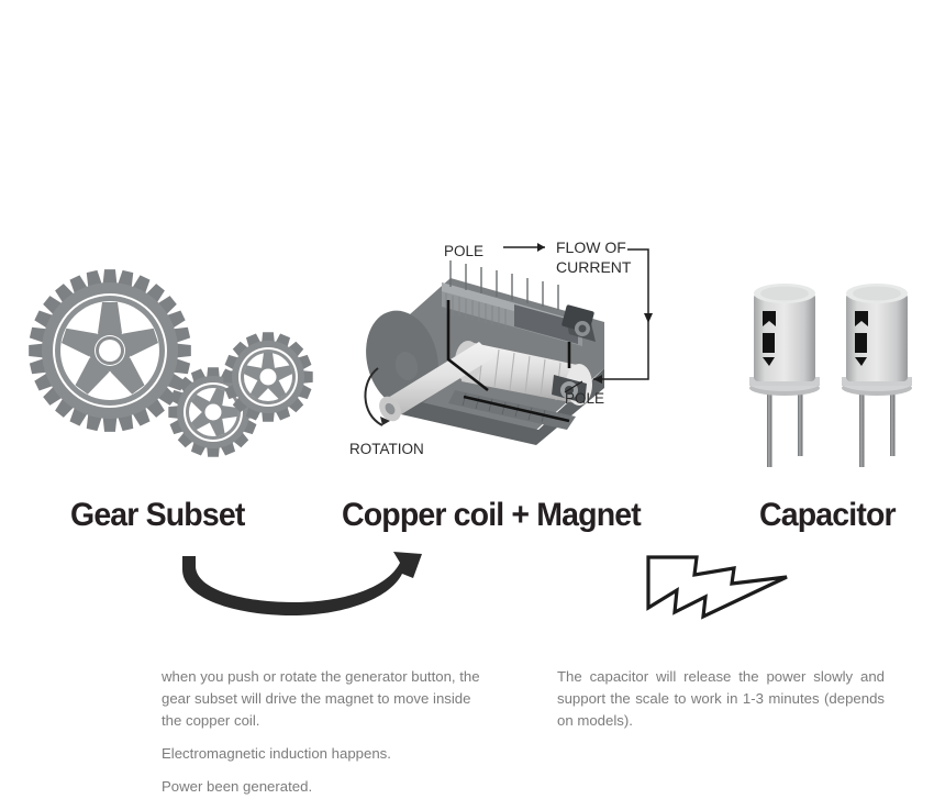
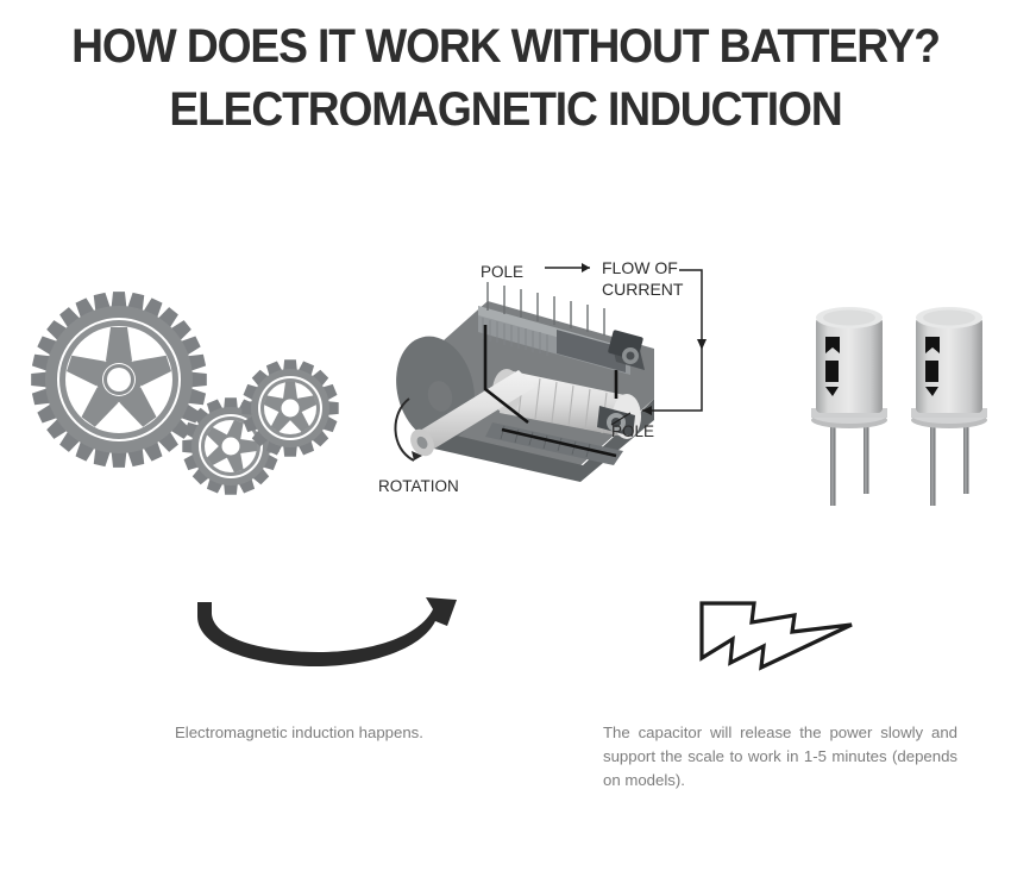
+ HOW DOES IT WORK WITHOUT BATTERY?
+ ELECTROMAGNETIC INDUCTION
  POLE
  FLOW OF
  CURRENT
  POLE
  ROTATION
- Gear Subset
- Copper coil + Magnet
- Capacitor
- when you push or rotate the generator button, the gear subset will drive the magnet to move inside the copper coil.
  Electromagnetic induction happens.
- Power been generated.
- The capacitor will release the power slowly and support the scale to work in 1-3 minutes (depends on models).
+ The capacitor will release the power slowly and support the scale to work in 1-5 minutes (depends on models).
